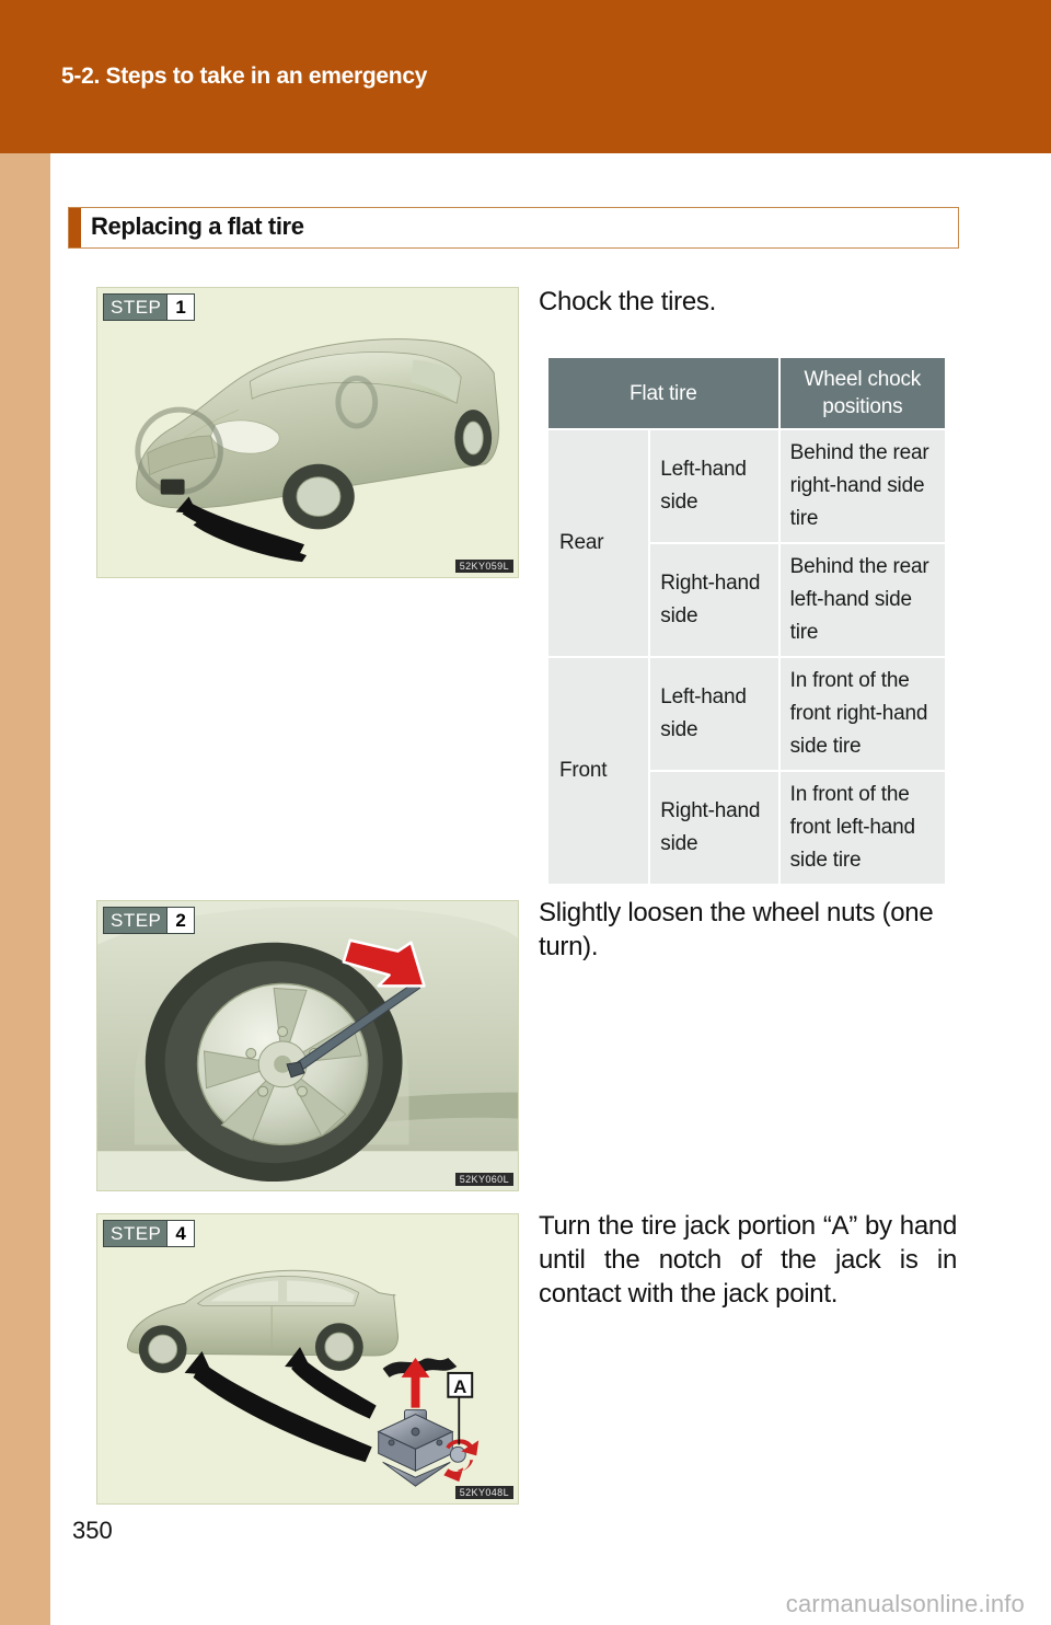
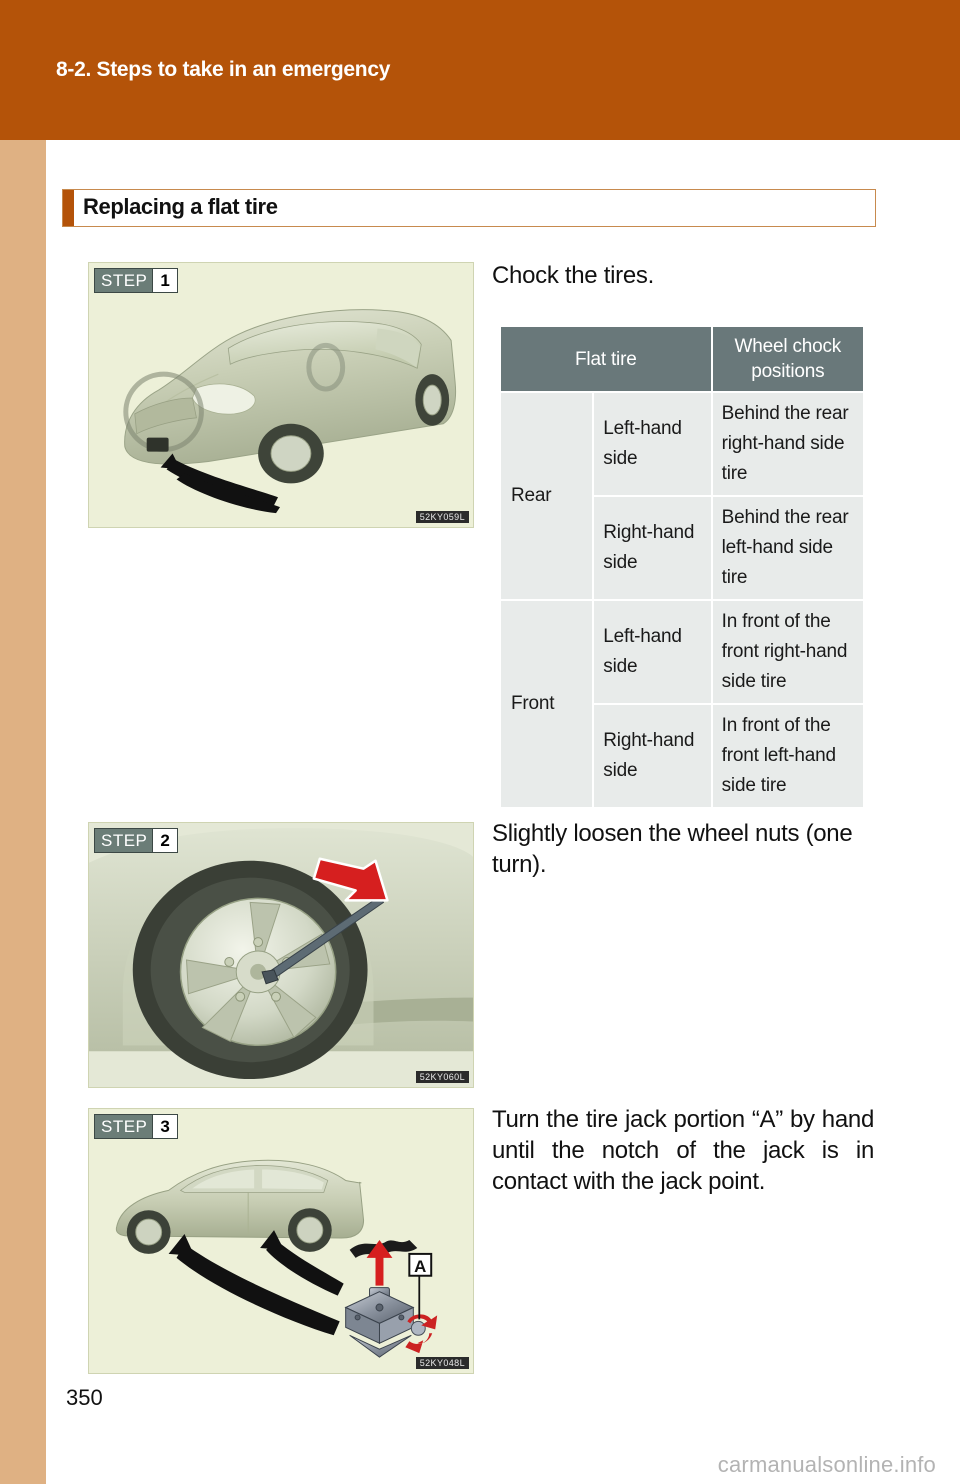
- 5-2. Steps to take in an emergency
+ 8-2. Steps to take in an emergency
  Replacing a flat tire
  STEP
  1
  52KY059L
  Chock the tires.
  Flat tire	Wheel chock positions
  Rear	Left-hand side	Behind the rear right-hand side tire
  Right-hand side	Behind the rear left-hand side tire
  Front	Left-hand side	In front of the front right-hand side tire
  Right-hand side	In front of the front left-hand side tire
  STEP
  2
  52KY060L
  Slightly loosen the wheel nuts (one turn).
  A
  STEP
- 4
+ 3
  52KY048L
  Turn the tire jack portion “A” by hand until the notch of the jack is in contact with the jack point.
  350
  carmanualsonline.info
